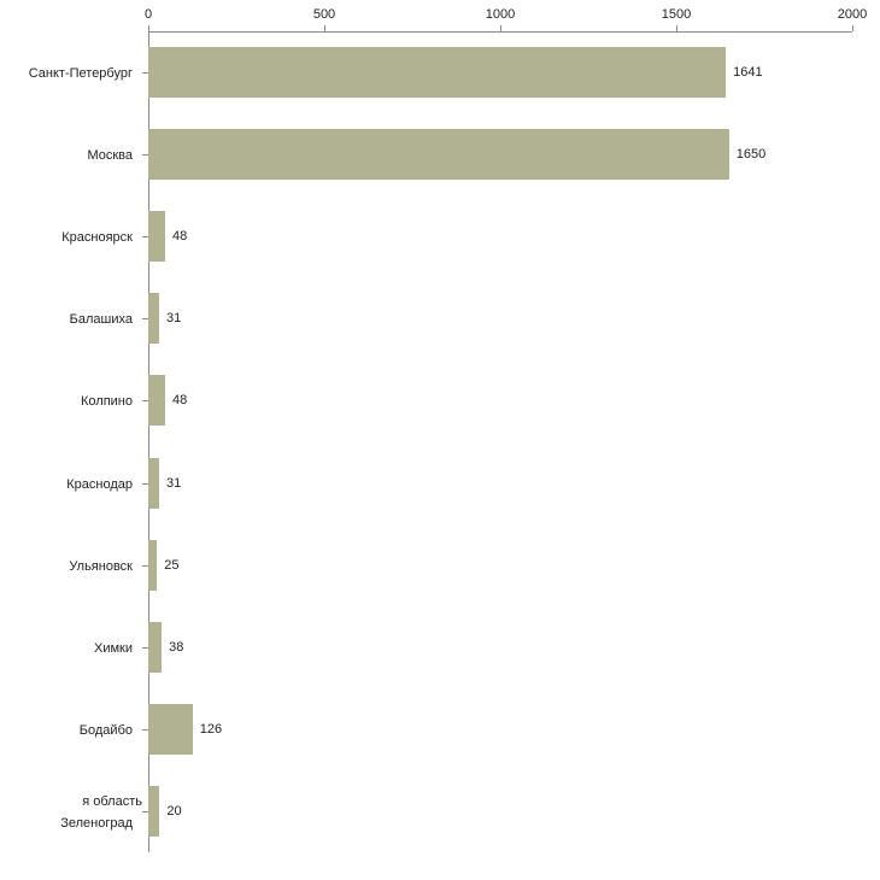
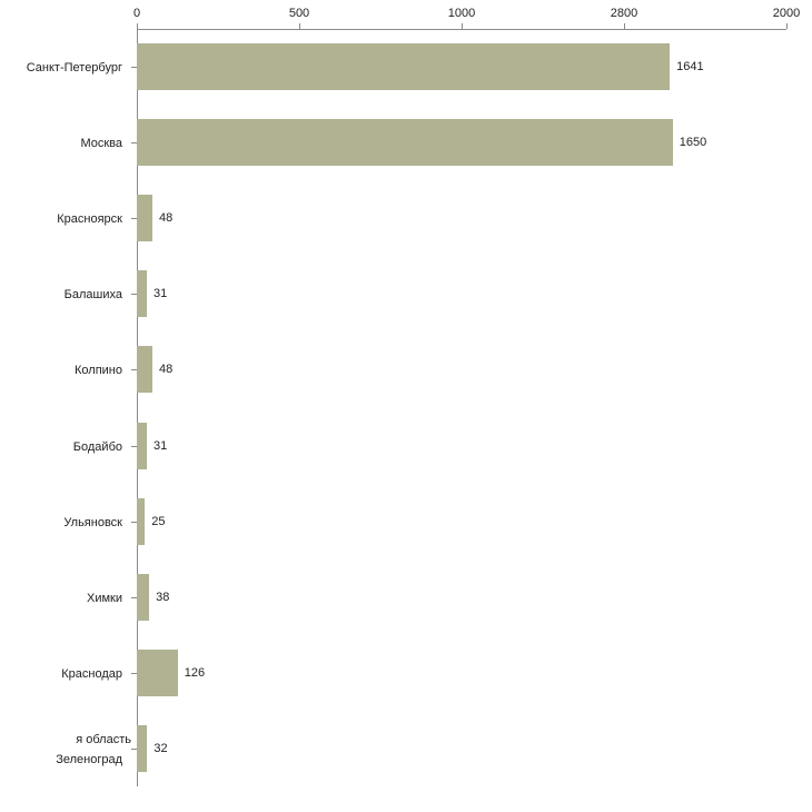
  0
  500
  1000
- 1500
+ 2800
  2000
  Санкт-Петербург
  Москва
  Красноярск
  Балашиха
  Колпино
- Краснодар
+ Бодайбо
  Ульяновск
  Химки
- Бодайбо
+ Краснодар
  я область Зеленоград
  1641
  1650
  48
  31
  48
  31
  25
  38
  126
- 20
+ 32
